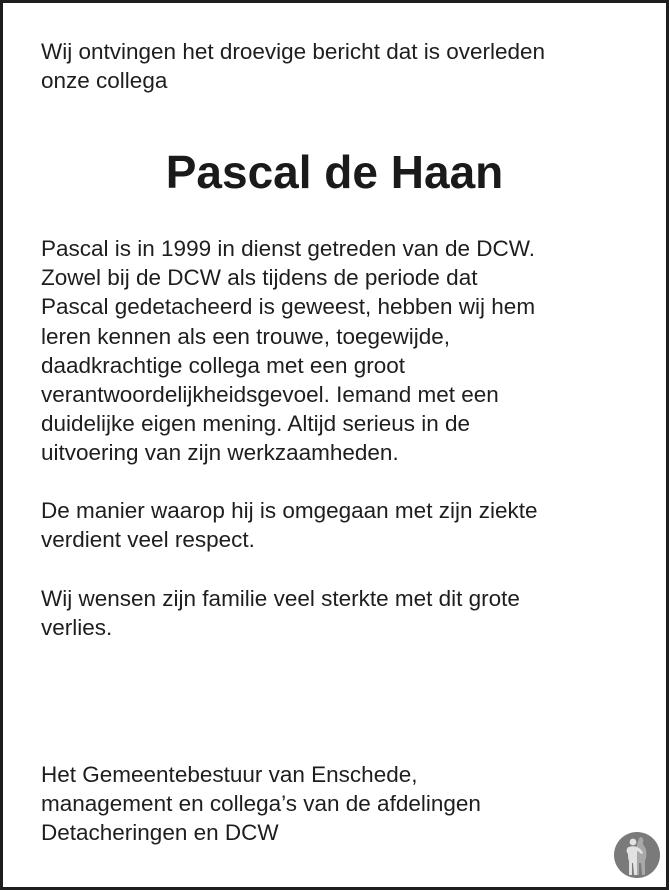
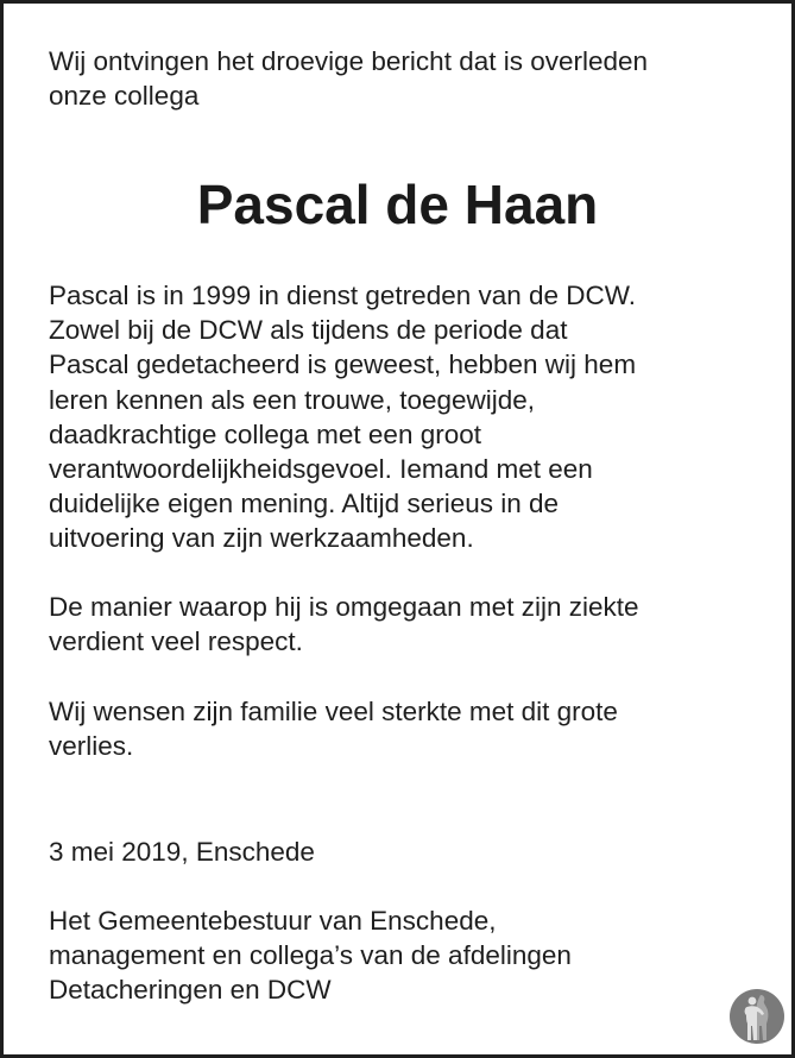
  Wij ontvingen het droevige bericht dat is overleden
  onze collega
  Pascal de Haan
  Pascal is in 1999 in dienst getreden van de DCW.
  Zowel bij de DCW als tijdens de periode dat
  Pascal gedetacheerd is geweest, hebben wij hem
  leren kennen als een trouwe, toegewijde,
  daadkrachtige collega met een groot
  verantwoordelijkheidsgevoel. Iemand met een
  duidelijke eigen mening. Altijd serieus in de
  uitvoering van zijn werkzaamheden.
  De manier waarop hij is omgegaan met zijn ziekte
  verdient veel respect.
  Wij wensen zijn familie veel sterkte met dit grote
  verlies.
+ 3 mei 2019, Enschede
  Het Gemeentebestuur van Enschede,
  management en collega’s van de afdelingen
  Detacheringen en DCW
